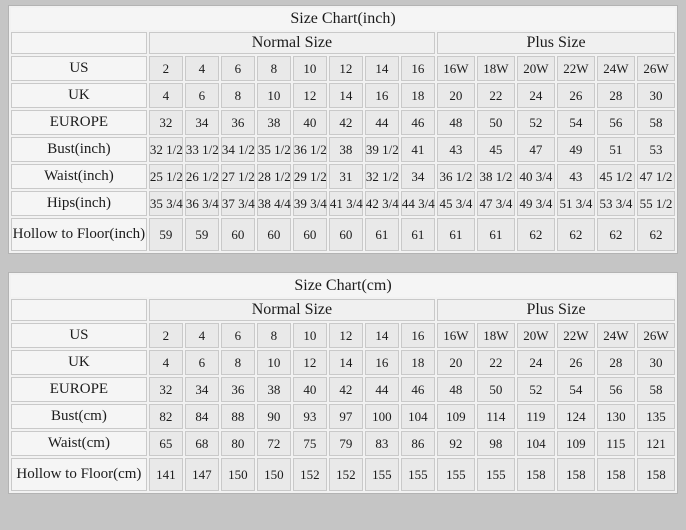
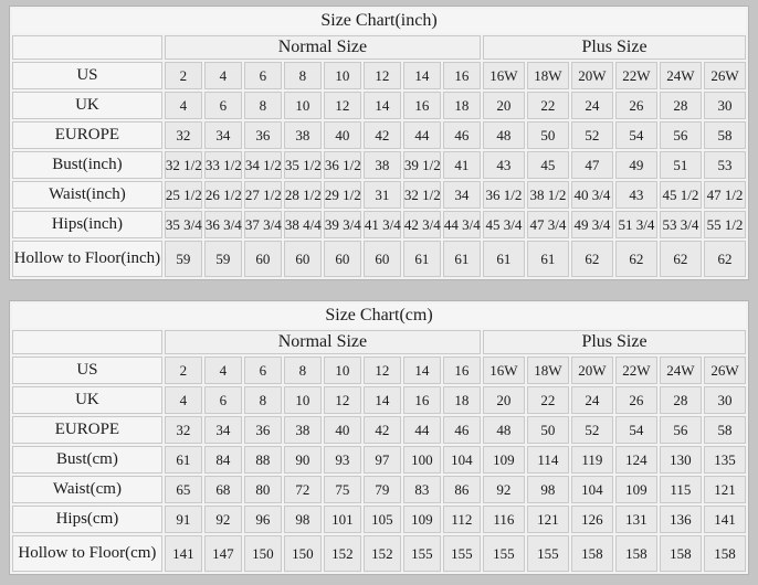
  Size Chart(inch)
  	Normal Size	Plus Size
  US	2	4	6	8	10	12	14	16	16W	18W	20W	22W	24W	26W
  UK	4	6	8	10	12	14	16	18	20	22	24	26	28	30
  EUROPE	32	34	36	38	40	42	44	46	48	50	52	54	56	58
  Bust(inch)	32 1/2	33 1/2	34 1/2	35 1/2	36 1/2	38	39 1/2	41	43	45	47	49	51	53
  Waist(inch)	25 1/2	26 1/2	27 1/2	28 1/2	29 1/2	31	32 1/2	34	36 1/2	38 1/2	40 3/4	43	45 1/2	47 1/2
  Hips(inch)	35 3/4	36 3/4	37 3/4	38 4/4	39 3/4	41 3/4	42 3/4	44 3/4	45 3/4	47 3/4	49 3/4	51 3/4	53 3/4	55 1/2
  Hollow to Floor(inch)	59	59	60	60	60	60	61	61	61	61	62	62	62	62
  Size Chart(cm)
  	Normal Size	Plus Size
  US	2	4	6	8	10	12	14	16	16W	18W	20W	22W	24W	26W
  UK	4	6	8	10	12	14	16	18	20	22	24	26	28	30
  EUROPE	32	34	36	38	40	42	44	46	48	50	52	54	56	58
- Bust(cm)	82	84	88	90	93	97	100	104	109	114	119	124	130	135
+ Bust(cm)	61	84	88	90	93	97	100	104	109	114	119	124	130	135
  Waist(cm)	65	68	80	72	75	79	83	86	92	98	104	109	115	121
+ Hips(cm)	91	92	96	98	101	105	109	112	116	121	126	131	136	141
  Hollow to Floor(cm)	141	147	150	150	152	152	155	155	155	155	158	158	158	158
